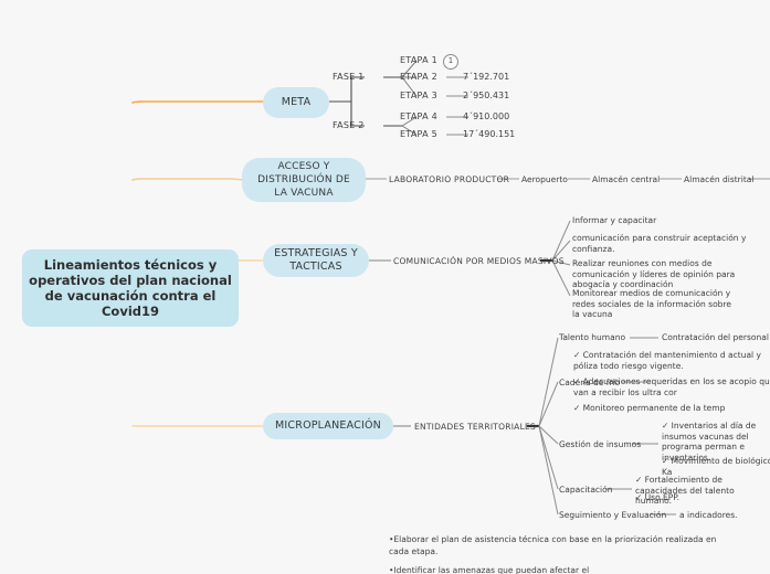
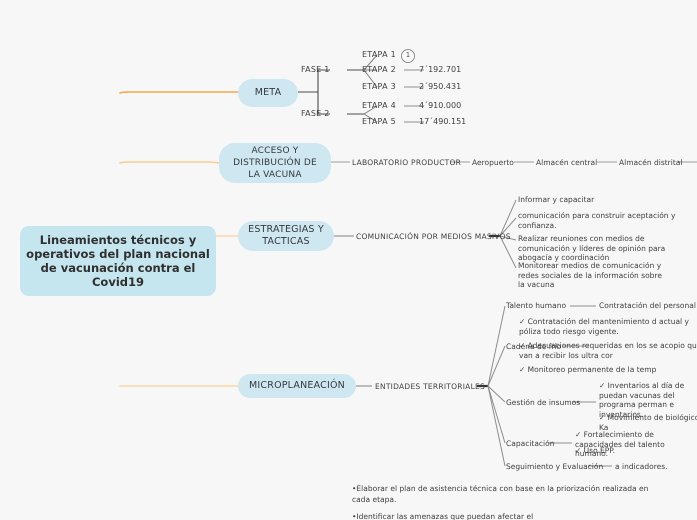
  Lineamientos técnicos y operativos del plan nacional de vacunación contra el Covid19
  META
  FASE 1
  FASE 2
  ETAPA 1
  1
  ETAPA 2
  7´192.701
  ETAPA 3
  2´950.431
  ETAPA 4
  4´910.000
  ETAPA 5
  17´490.151
  ACCESO Y DISTRIBUCIÓN DE LA VACUNA
  LABORATORIO PRODUCTOR
  Aeropuerto
  Almacén central
  Almacén distrital
  ESTRATEGIAS Y TACTICAS
  COMUNICACIÓN POR MEDIOS MASIVOS
  Informar y capacitar
  comunicación para construir aceptación y confianza.
  Realizar reuniones con medios de comunicación y líderes de opinión para abogacía y coordinación
  Monitorear medios de comunicación y redes sociales de la información sobre la vacuna
  MICROPLANEACIÓN
  ENTIDADES TERRITORIALES
  Talento humano
  Contratación del personal
  Cadena de frío
  ✓ Contratación del mantenimiento d actual y póliza todo riesgo vigente.
  ✓ Adecuaciones requeridas en los se acopio qu van a recibir los ultra cor
  ✓ Monitoreo permanente de la temp
  Gestión de insumos
- ✓ Inventarios al día de insumos vacunas del programa perman e inventarios.
+ ✓ Inventarios al día de puedan vacunas del programa perman e inventarios.
  ✓ Movimiento de biológic Ka
  Capacitación
  ✓ Fortalecimiento de capacidades del talento humano.
  ✓ Uso EPP.
  Seguimiento y Evaluación
  a indicadores.
  •Elaborar el plan de asistencia técnica con base en la priorización realizada en cada etapa.
  •Identificar las amenazas que puedan afectar el
